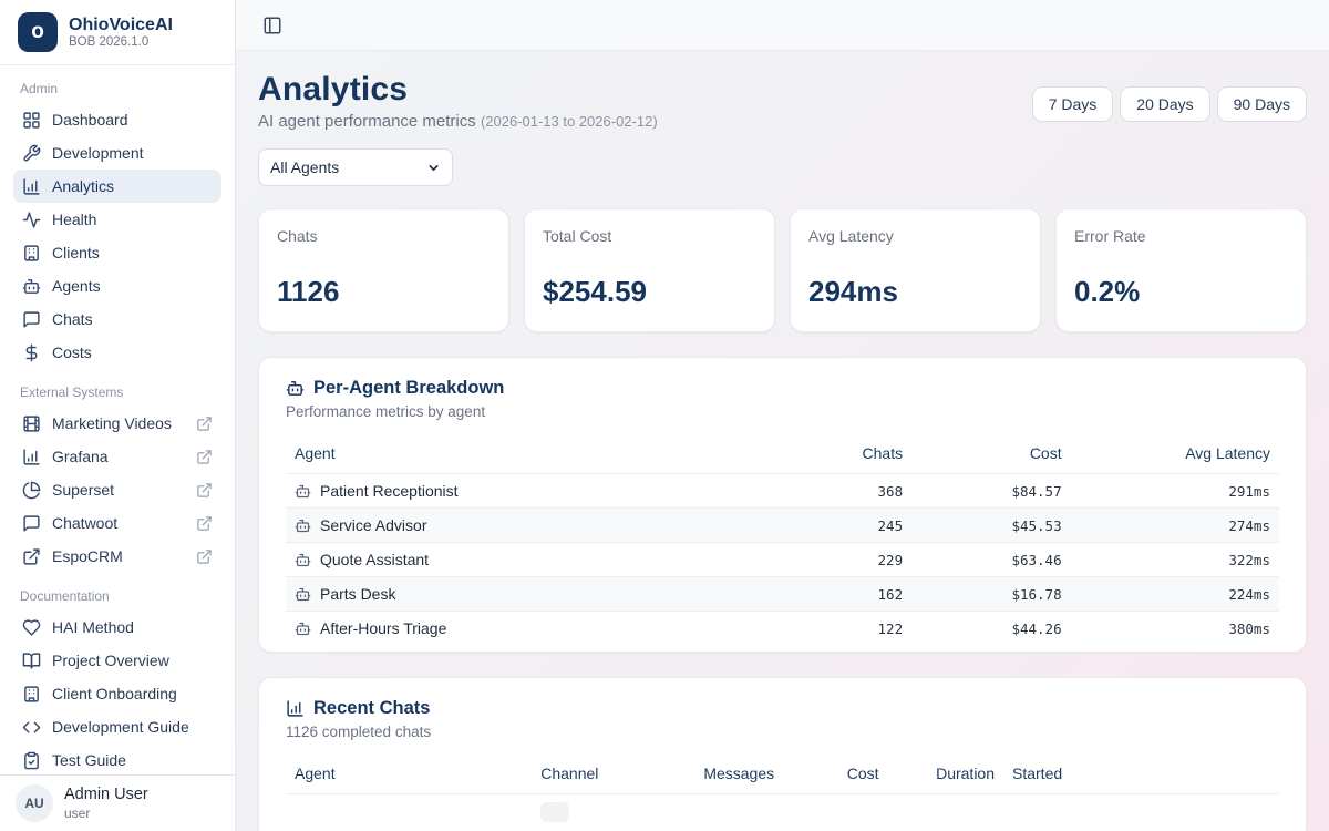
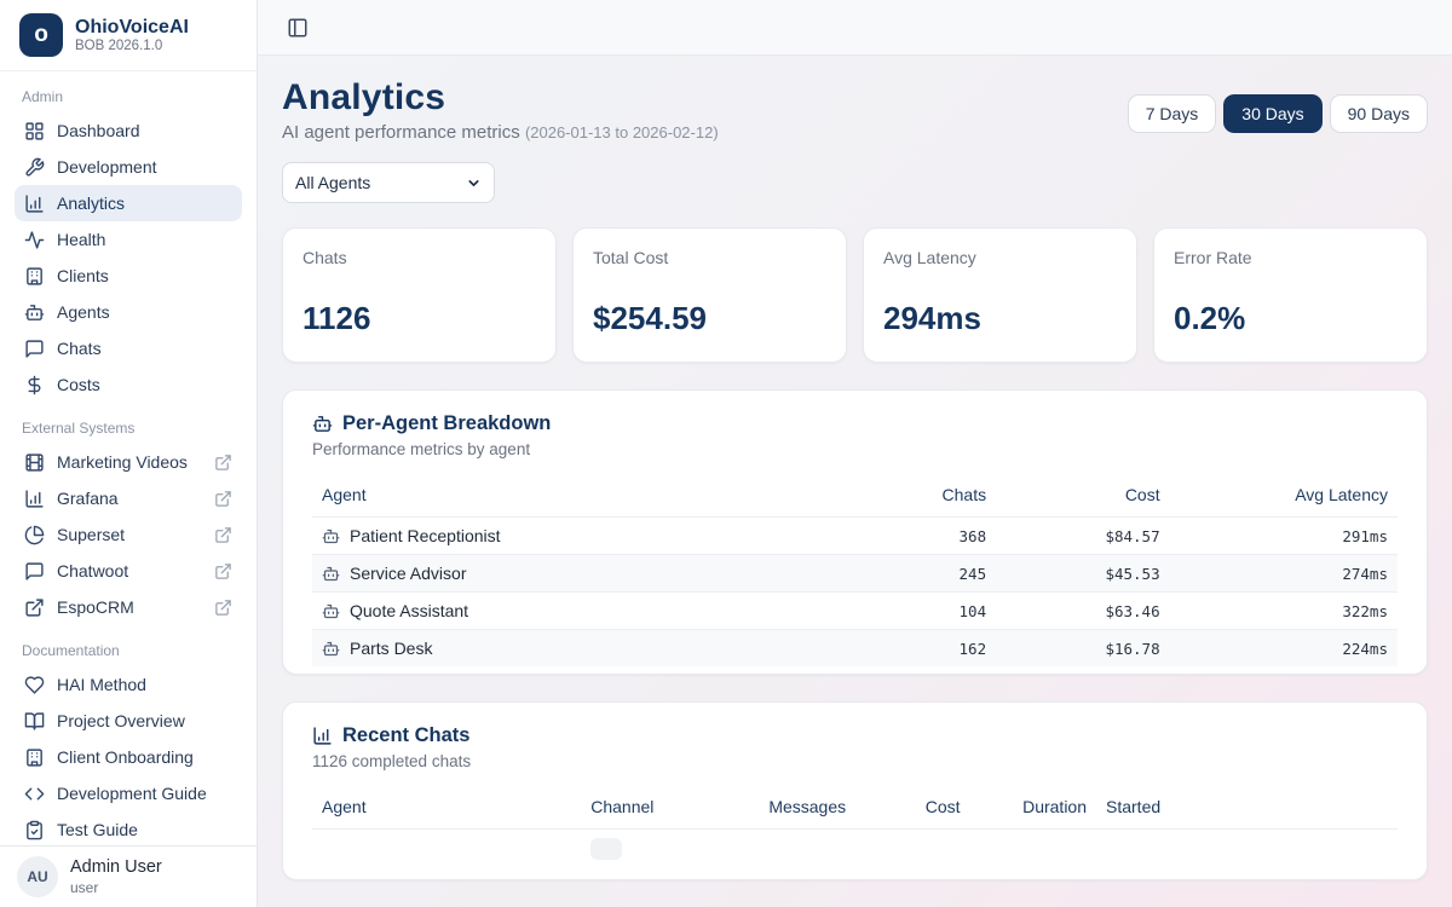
  o
  OhioVoiceAI
  BOB 2026.1.0
  Admin
  Dashboard
  Development
  Analytics
  Health
  Clients
  Agents
  Chats
  Costs
  External Systems
  Marketing Videos
  Grafana
  Superset
  Chatwoot
  EspoCRM
  Documentation
  HAI Method
  Project Overview
  Client Onboarding
  Development Guide
  Test Guide
  AU
  Admin User
  user
  Analytics
  AI agent performance metrics (2026-01-13 to 2026-02-12)
  7 Days
- 20 Days
+ 30 Days
  90 Days
  All Agents
  Chats
  1126
  Total Cost
  $254.59
  Avg Latency
  294ms
  Error Rate
  0.2%
  Per-Agent Breakdown
  Performance metrics by agent
  Agent	Chats	Cost	Avg Latency
  Patient Receptionist	368	$84.57	291ms
  Service Advisor	245	$45.53	274ms
- Quote Assistant	229	$63.46	322ms
+ Quote Assistant	104	$63.46	322ms
  Parts Desk	162	$16.78	224ms
- After-Hours Triage	122	$44.26	380ms
  Recent Chats
  1126 completed chats
  Agent	Channel	Messages	Cost	Duration	Started
